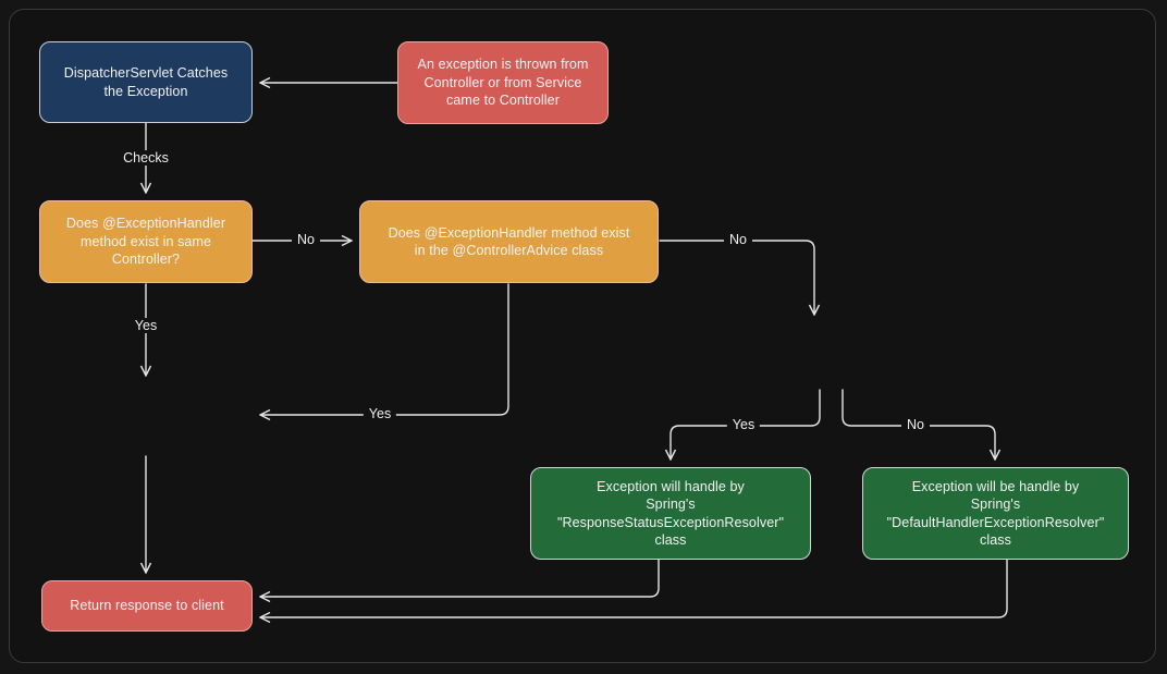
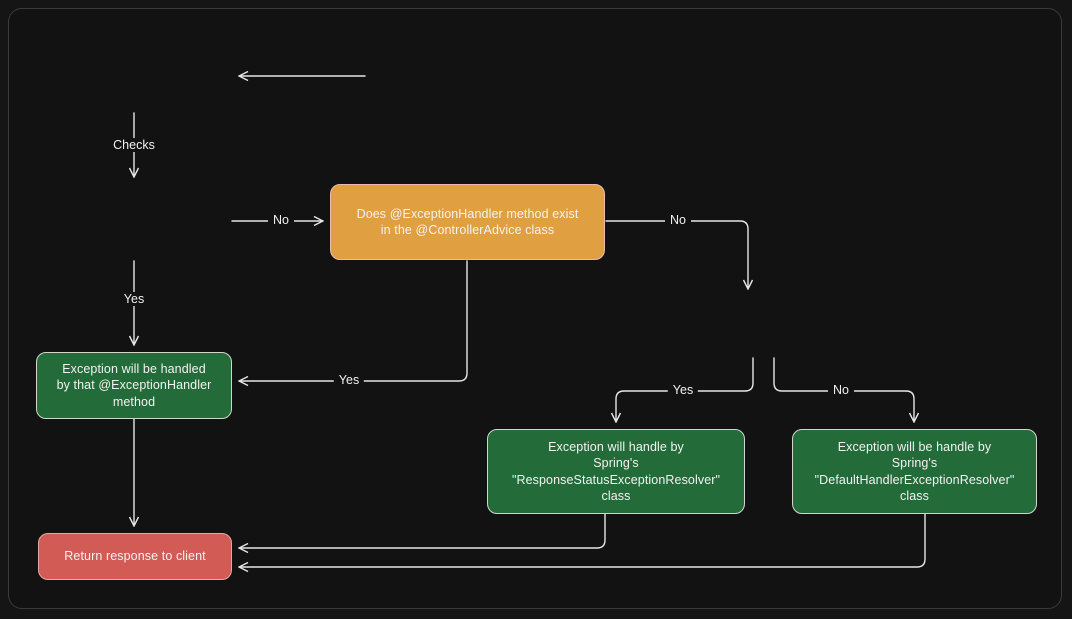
- DispatcherServlet Catches
- the Exception
- An exception is thrown from
- Controller or from Service
- came to Controller
- Does @ExceptionHandler
- method exist in same
- Controller?
  Does @ExceptionHandler method exist
  in the @ControllerAdvice class
+ Exception will be handled
+ by that @ExceptionHandler
+ method
  Exception will handle by
  Spring's
  "ResponseStatusExceptionResolver"
  class
  Exception will be handle by
  Spring's
  "DefaultHandlerExceptionResolver"
  class
  Return response to client
  Checks
  No
  Yes
  No
  Yes
  Yes
  No
